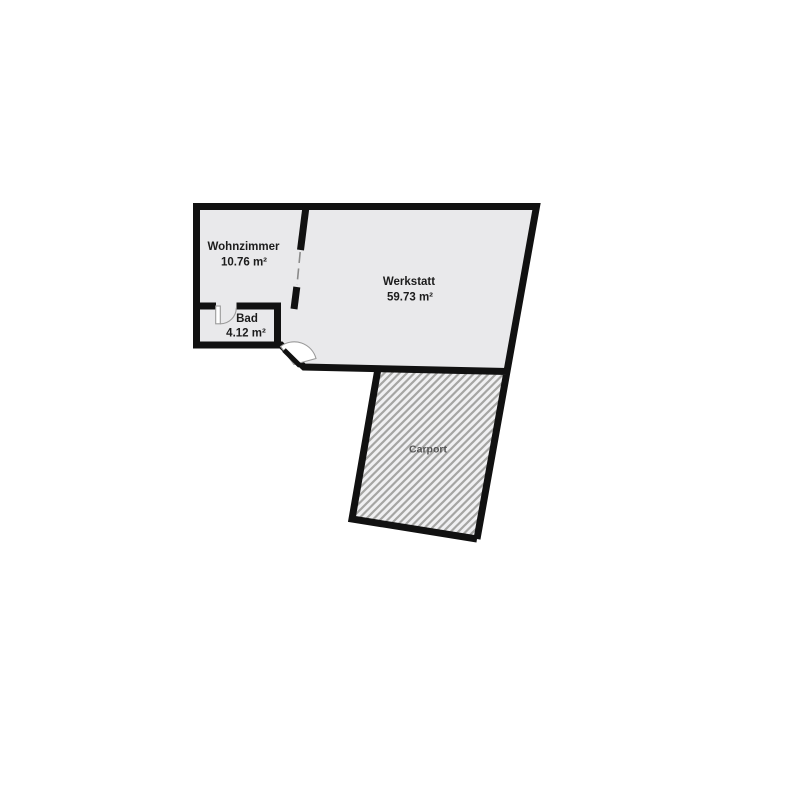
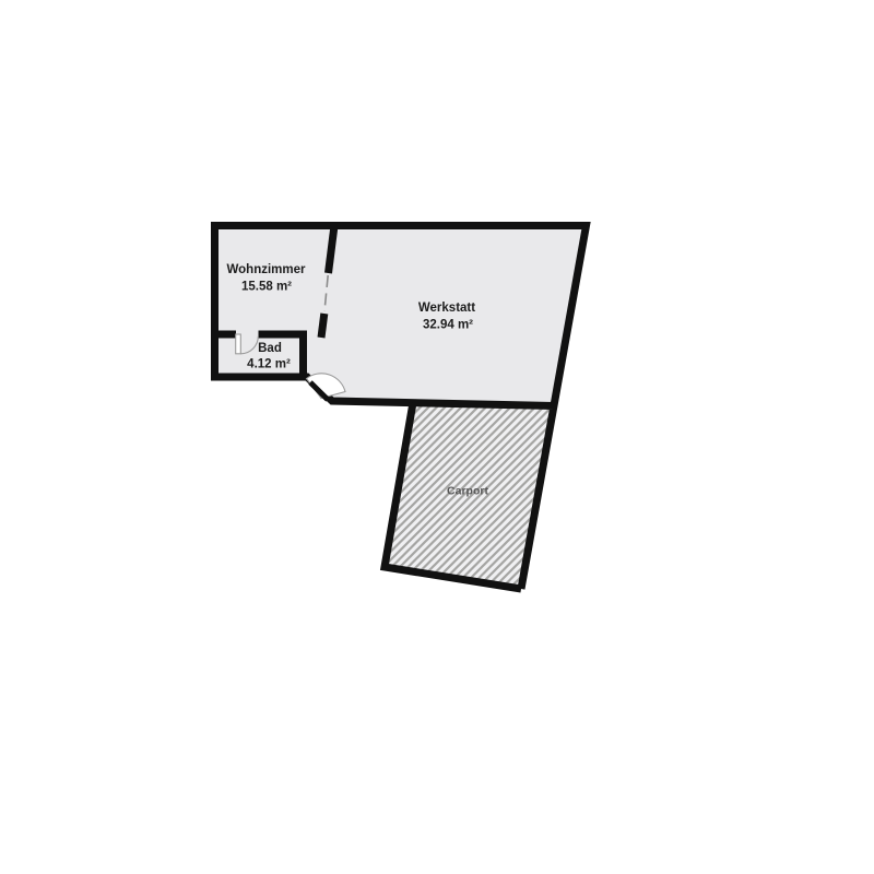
  Wohnzimmer
- 10.76 m²
+ 15.58 m²
  Werkstatt
- 59.73 m²
+ 32.94 m²
  Bad
  4.12 m²
  Carport
